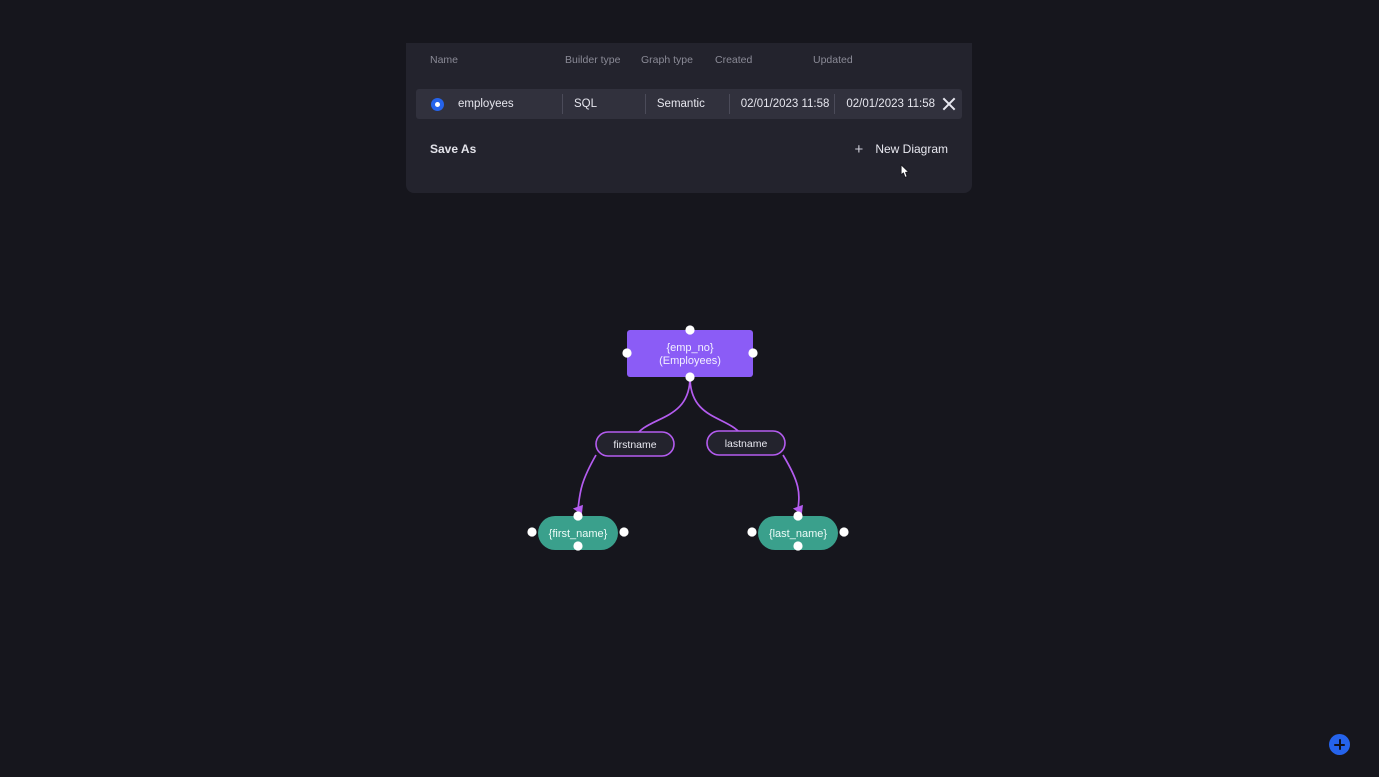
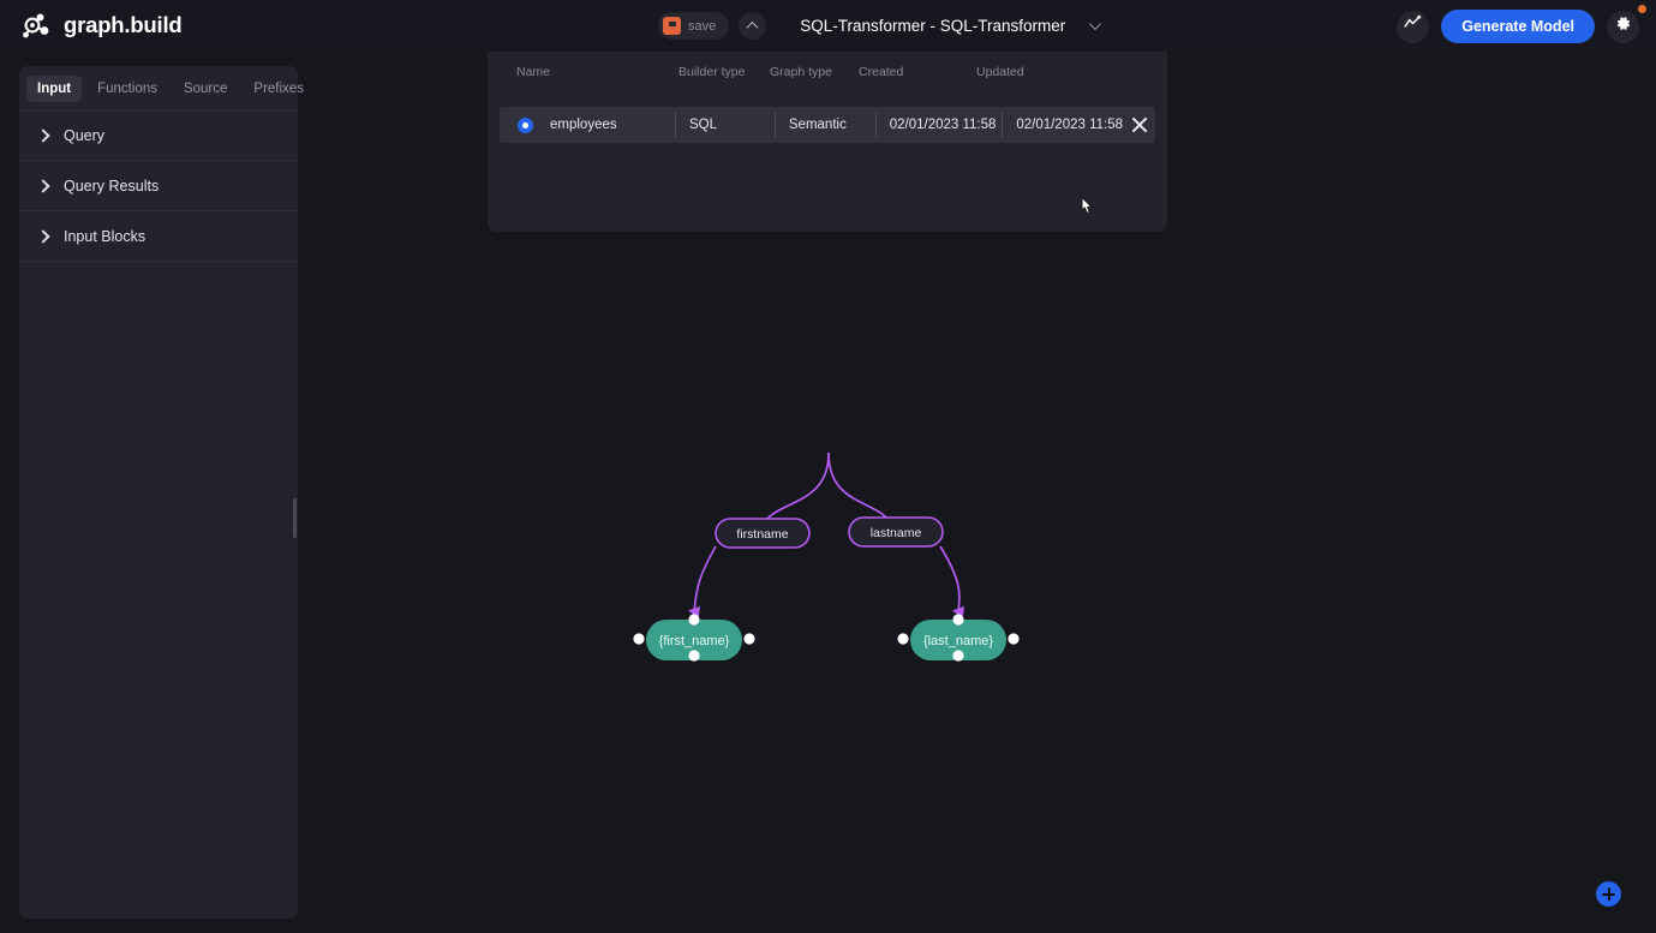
+ graph.build
+ save
+ SQL-Transformer - SQL-Transformer
+ Generate Model
+ Input
+ Functions
+ Source
+ Prefixes
+ Query
+ Query Results
+ Input Blocks
  firstname
  lastname
- {emp_no}
- (Employees)
  {first_name}
  {last_name}
  Name
  Builder type
  Graph type
  Created
  Updated
  employees
  SQL
  Semantic
  02/01/2023 11:58
  02/01/2023 11:58
- Save As
- +
- New Diagram
